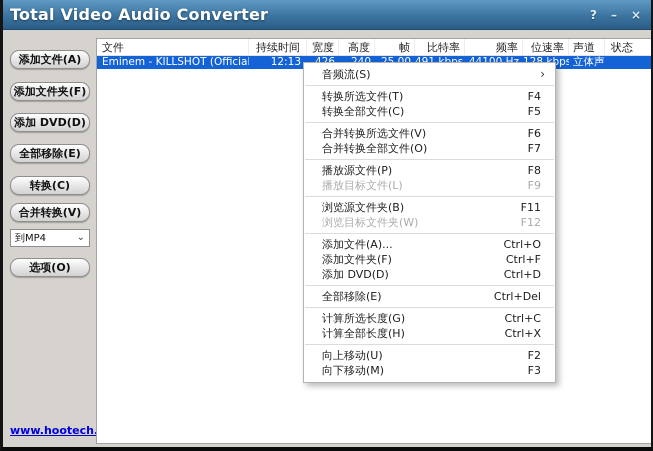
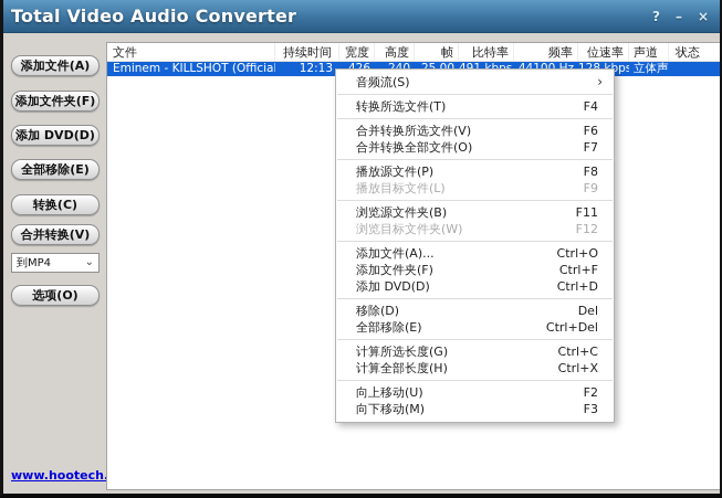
  Total Video Audio Converter
  ?
  –
  ×
  添加文件(A)
  添加文件夹(F)
  添加 DVD(D)
  全部移除(E)
  转换(C)
  合并转换(V)
  到MP4
  ⌄
  选项(O)
  www.hootech
  文件
  持续时间
  宽度
  高度
  帧
  比特率
  频率
  位速率
  声道
  状态
  Eminem - KILLSHOT (Official
  12:13
  立体声
  音频流(S)
  ›
  转换所选文件(T)
  F4
- 转换全部文件(C)
- F5
  合并转换所选文件(V)
  F6
  合并转换全部文件(O)
  F7
  播放源文件(P)
  F8
  播放目标文件(L)
  F9
  浏览源文件夹(B)
  F11
  浏览目标文件夹(W)
  F12
  添加文件(A)...
  Ctrl+O
  添加文件夹(F)
  Ctrl+F
  添加 DVD(D)
  Ctrl+D
+ 移除(D)
+ Del
  全部移除(E)
  Ctrl+Del
  计算所选长度(G)
  Ctrl+C
  计算全部长度(H)
  Ctrl+X
  向上移动(U)
  F2
  向下移动(M)
  F3
